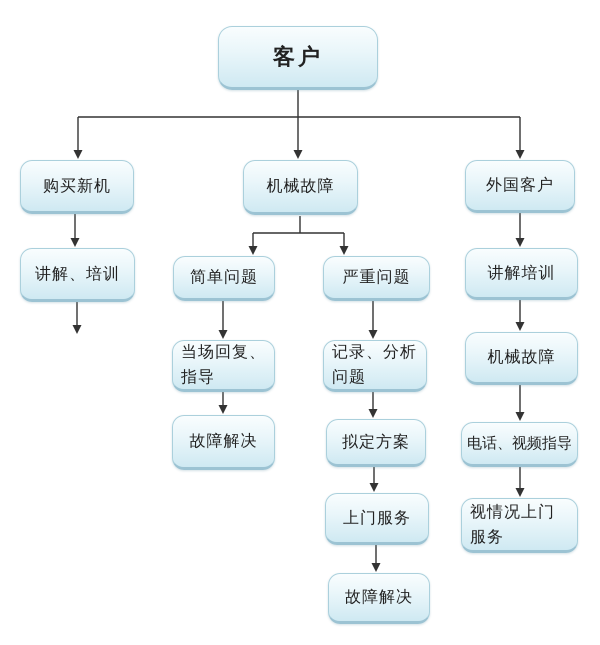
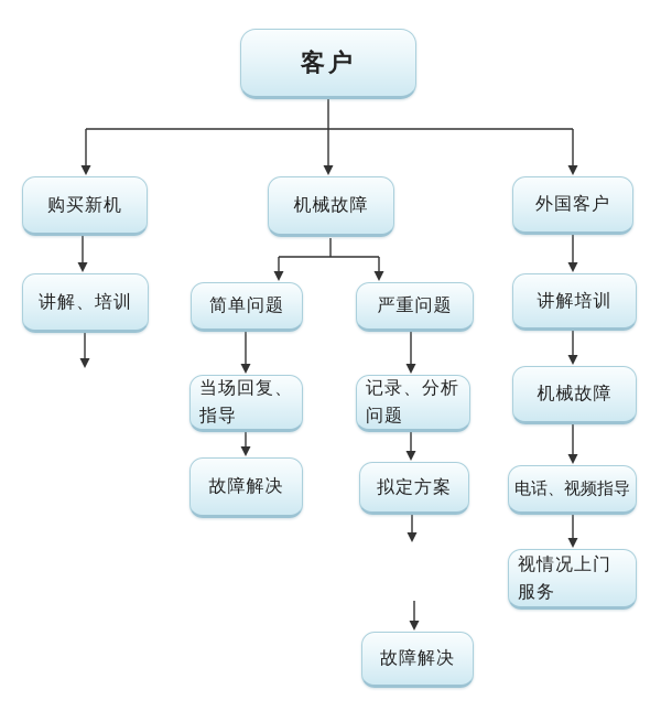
  客户
  购买新机
  机械故障
  外国客户
  讲解、培训
  简单问题
  严重问题
  当场回复、指导
  故障解决
  记录、分析问题
  拟定方案
- 上门服务
  故障解决
  讲解培训
  机械故障
  电话、视频指导
  视情况上门服务
